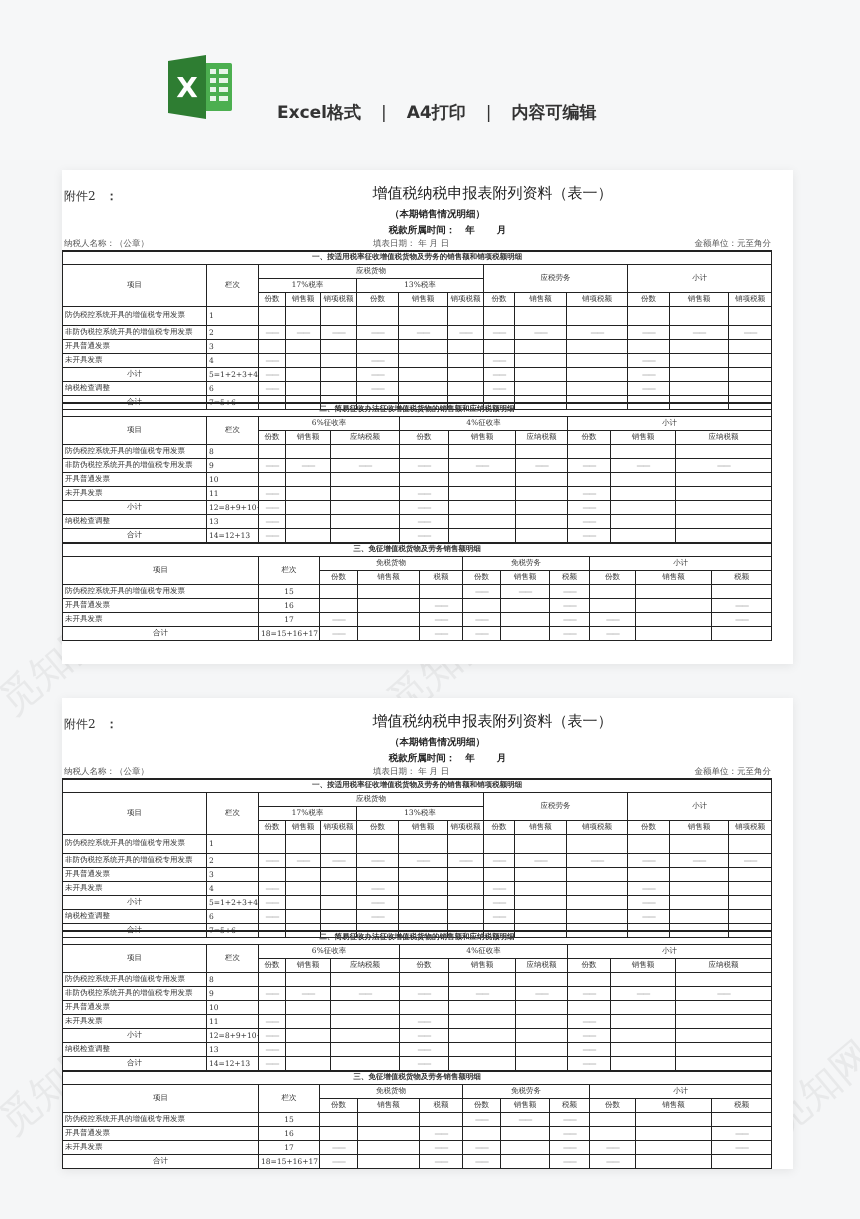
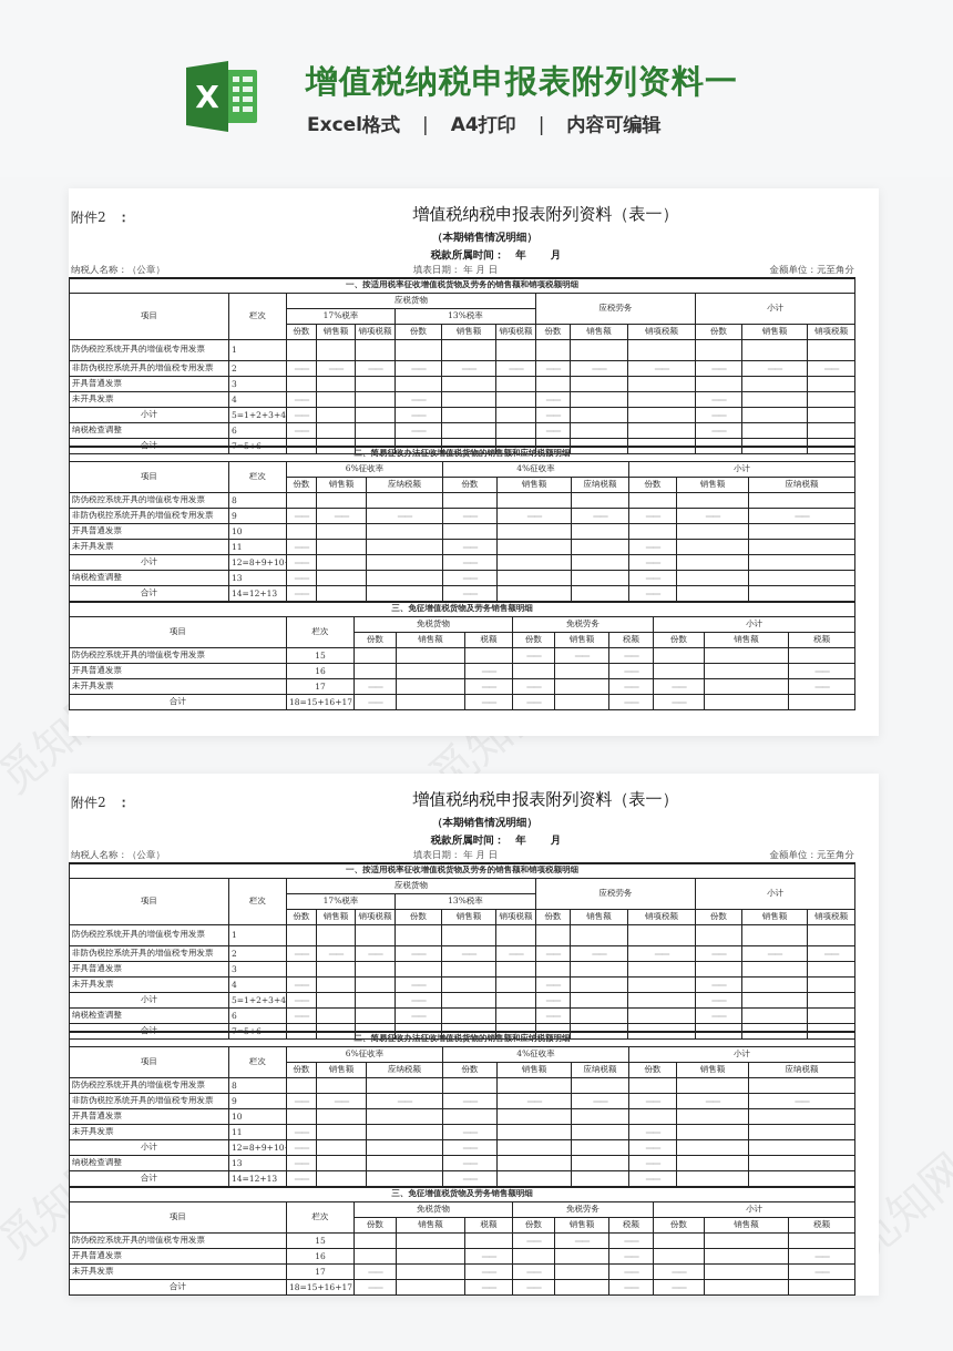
  X
+ 增值税纳税申报表附列资料一
  Excel格式 | A4打印 | 内容可编辑
  附件2 ：
  增值税纳税申报表附列资料（表一）
  （本期销售情况明细）
  税款所属时间： 年 月
  纳税人名称：（公章）
  填表日期： 年 月 日
  金额单位：元至角分
  一、按适用税率征收增值税货物及劳务的销售额和销项税额明细
  项目	栏次	应税货物	应税劳务	小计
  17%税率	13%税率
  份数	销售额	销项税额	份数	销售额	销项税额	份数	销售额	销项税额	份数	销售额	销项税额
  防伪税控系统开具的增值税专用发票	1
  非防伪税控系统开具的增值税专用发票	2	——	——	——	——	——	——	——	——	——	——	——	——
  开具普通发票	3
  未开具发票	4	——			——			——			——
  小计	5=1+2+3+4	——			——			——			——
  纳税检查调整	6	——			——			——			——
  合计	7=5+6	——			——			——			——
  二、简易征收办法征收增值税货物的销售额和应纳税额明细
  项目	栏次	6%征收率	4%征收率	小计
  份数	销售额	应纳税额	份数	销售额	应纳税额	份数	销售额	应纳税额
  防伪税控系统开具的增值税专用发票	8
  非防伪税控系统开具的增值税专用发票	9	——	——	——	——	——	——	——	——	——
  开具普通发票	10
  未开具发票	11	——			——			——
  小计	12=8+9+10	——			——			——
  纳税检查调整	13	——			——			——
  合计	14=12+13	——			——			——
  三、免征增值税货物及劳务销售额明细
  项目	栏次	免税货物	免税劳务	小计
  份数	销售额	税额	份数	销售额	税额	份数	销售额	税额
  防伪税控系统开具的增值税专用发票	15				——	——	——
  开具普通发票	16			——			——			——
  未开具发票	17	——		——	——		——	——		——
  合计	18=15+16+17	——		——	——		——	——
  附件2 ：
  增值税纳税申报表附列资料（表一）
  （本期销售情况明细）
  税款所属时间： 年 月
  纳税人名称：（公章）
  填表日期： 年 月 日
  金额单位：元至角分
  一、按适用税率征收增值税货物及劳务的销售额和销项税额明细
  项目	栏次	应税货物	应税劳务	小计
  17%税率	13%税率
  份数	销售额	销项税额	份数	销售额	销项税额	份数	销售额	销项税额	份数	销售额	销项税额
  防伪税控系统开具的增值税专用发票	1
  非防伪税控系统开具的增值税专用发票	2	——	——	——	——	——	——	——	——	——	——	——	——
  开具普通发票	3
  未开具发票	4	——			——			——			——
  小计	5=1+2+3+4	——			——			——			——
  纳税检查调整	6	——			——			——			——
  合计	7=5+6	——			——			——			——
  二、简易征收办法征收增值税货物的销售额和应纳税额明细
  项目	栏次	6%征收率	4%征收率	小计
  份数	销售额	应纳税额	份数	销售额	应纳税额	份数	销售额	应纳税额
  防伪税控系统开具的增值税专用发票	8
  非防伪税控系统开具的增值税专用发票	9	——	——	——	——	——	——	——	——	——
  开具普通发票	10
  未开具发票	11	——			——			——
  小计	12=8+9+10	——			——			——
  纳税检查调整	13	——			——			——
  合计	14=12+13	——			——			——
  三、免征增值税货物及劳务销售额明细
  项目	栏次	免税货物	免税劳务	小计
  份数	销售额	税额	份数	销售额	税额	份数	销售额	税额
  防伪税控系统开具的增值税专用发票	15				——	——	——
  开具普通发票	16			——			——			——
  未开具发票	17	——		——	——		——	——		——
  合计	18=15+16+17	——		——	——		——	——
